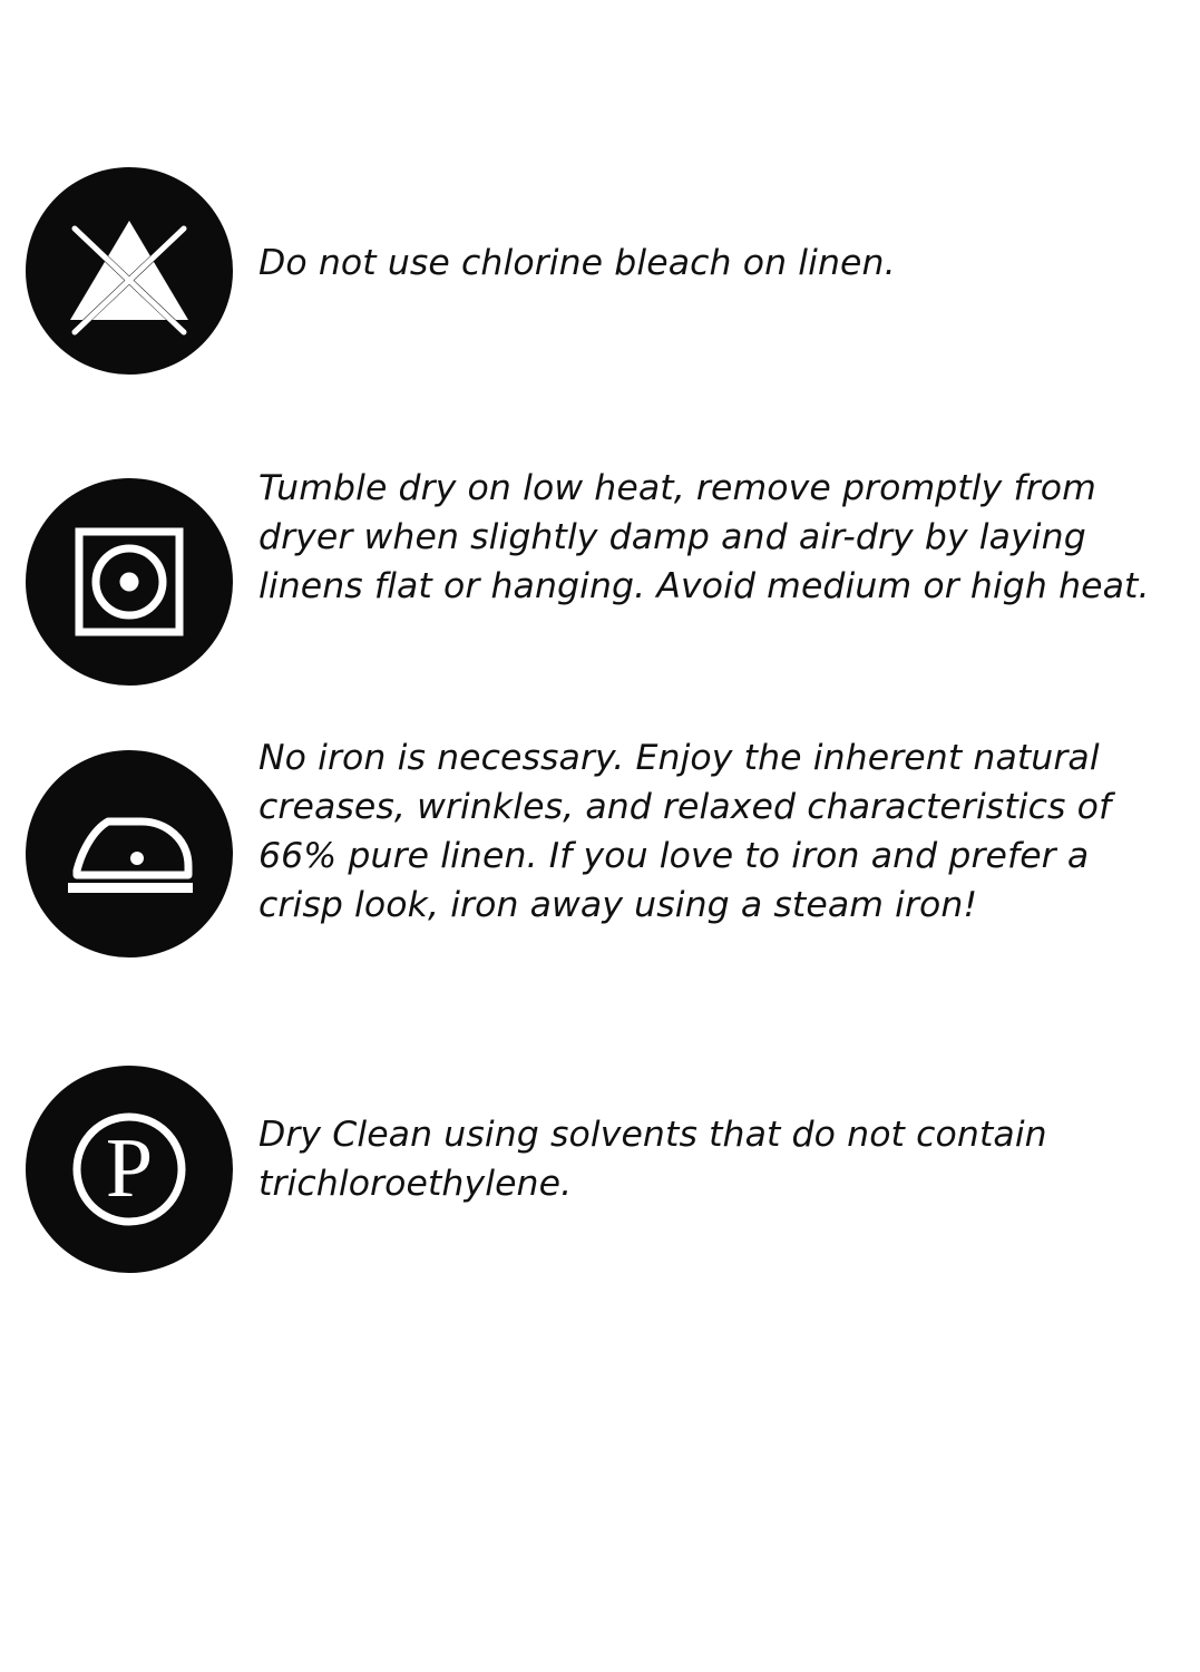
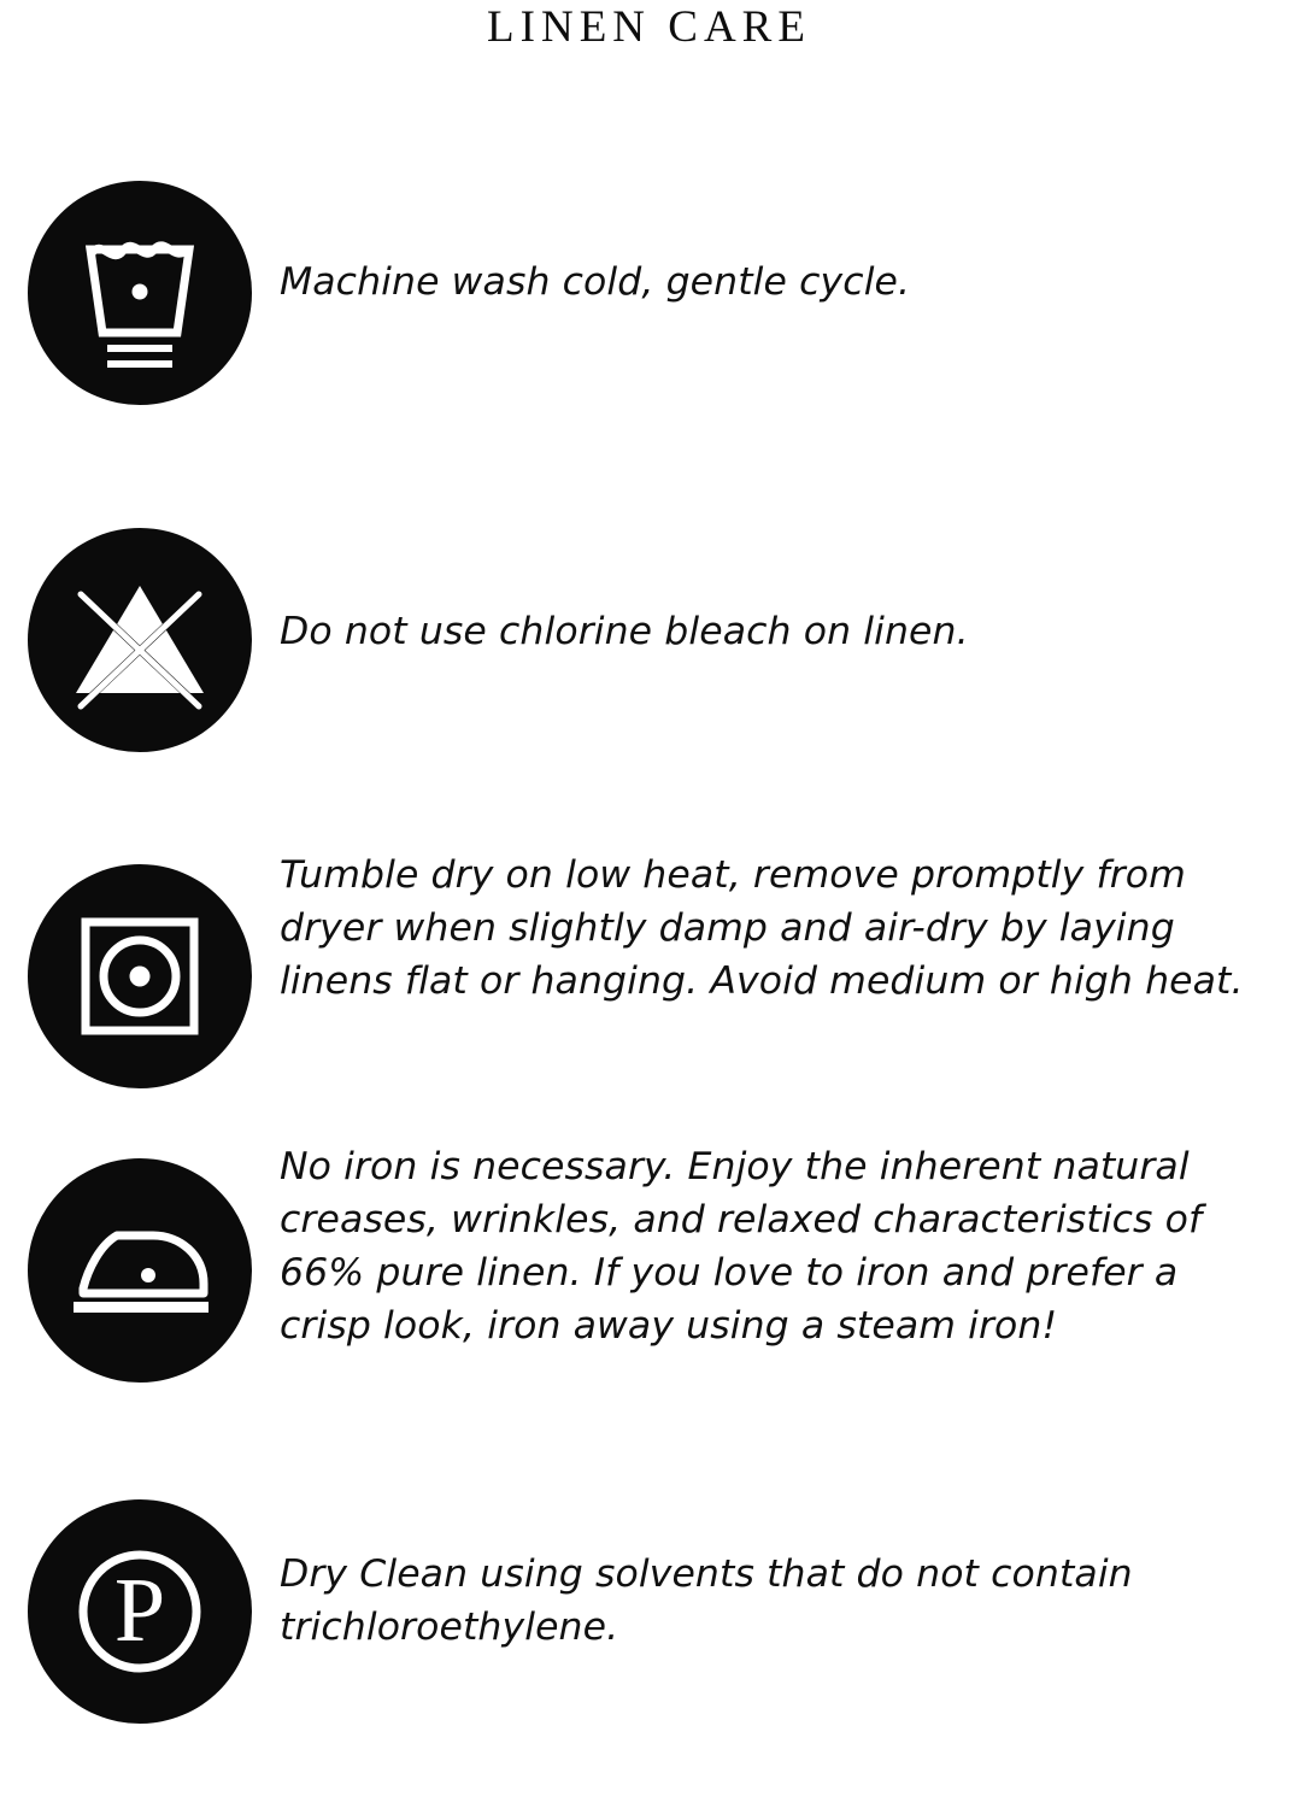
+ LINEN CARE
+ Machine wash cold, gentle cycle.
  Do not use chlorine bleach on linen.
  Tumble dry on low heat, remove promptly from dryer when slightly damp and air-dry by laying linens flat or hanging. Avoid medium or high heat.
  No iron is necessary. Enjoy the inherent natural creases, wrinkles, and relaxed characteristics of 66% pure linen. If you love to iron and prefer a crisp look, iron away using a steam iron!
  P
  Dry Clean using solvents that do not contain trichloroethylene.
